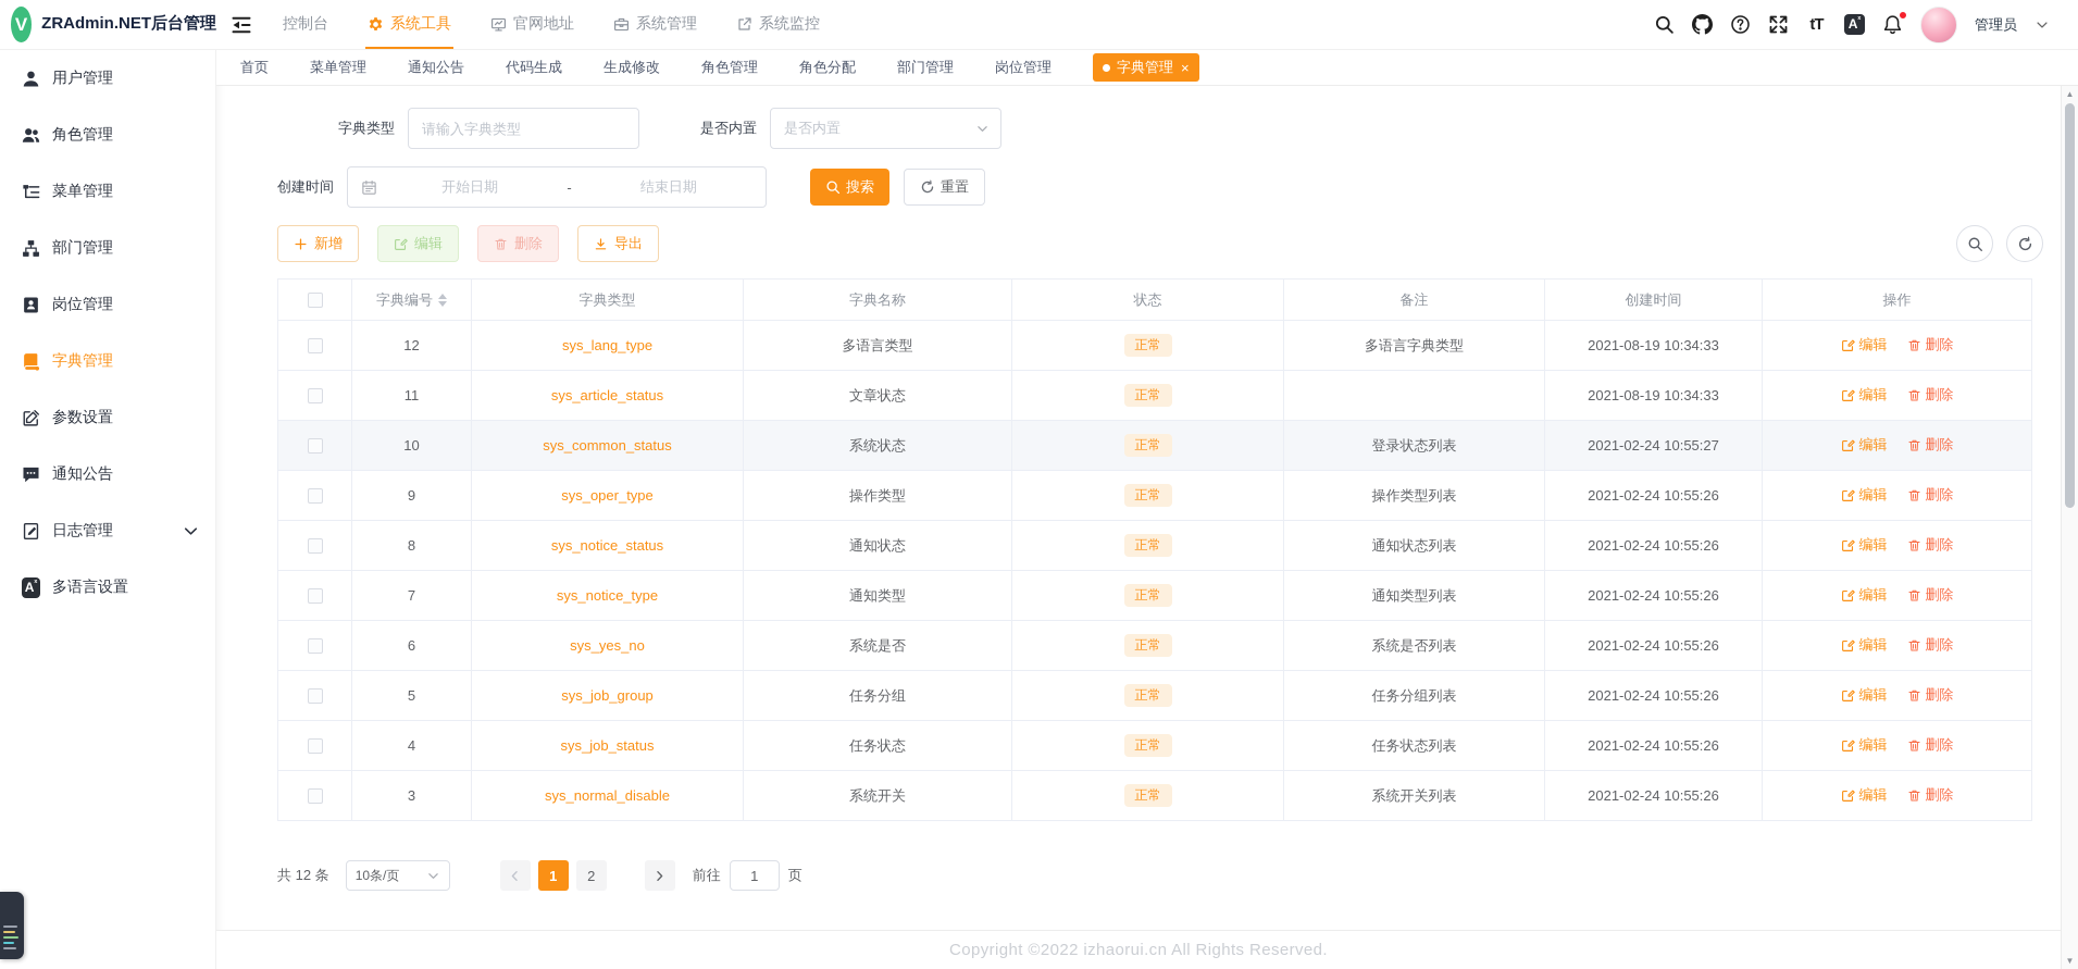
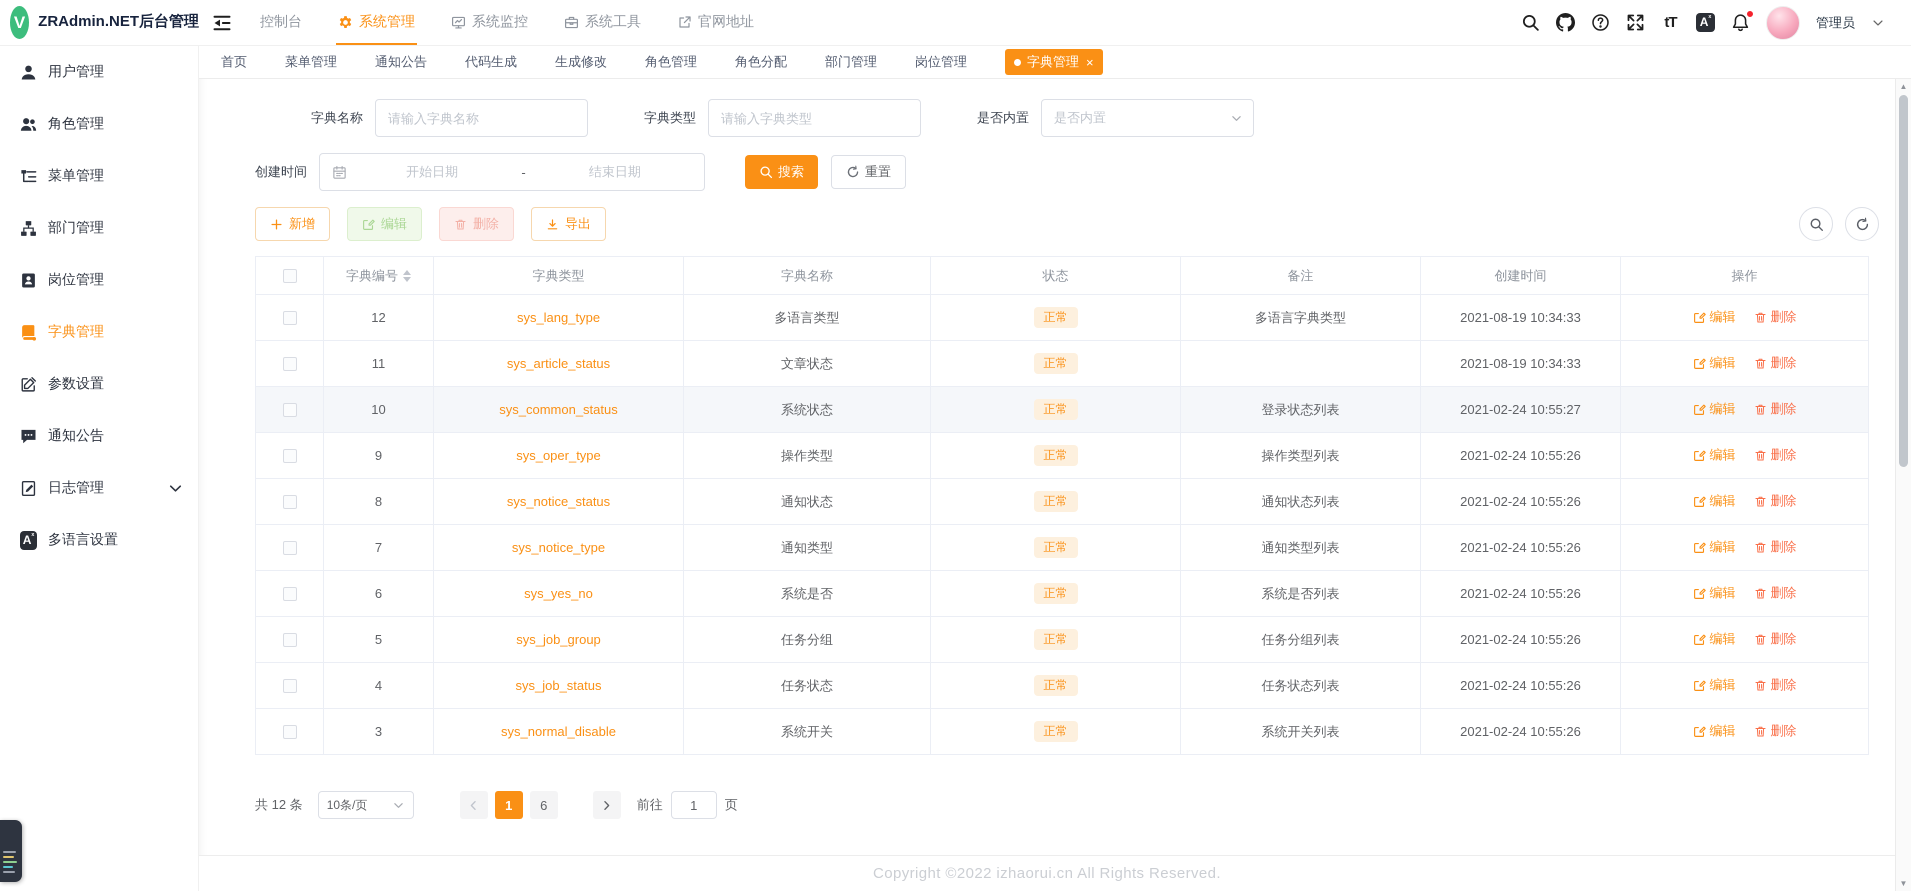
  V
  ZRAdmin.NET后台管理
  控制台
- 系统工具
+ 系统管理
- 官网地址
+ 系统监控
- 系统管理
+ 系统工具
- 系统监控
+ 官网地址
  tT
  A
  ˣ
  管理员
  用户管理
  角色管理
  菜单管理
  部门管理
  岗位管理
  字典管理
  参数设置
  通知公告
  日志管理
  A
  ˣ
  多语言设置
  首页
  菜单管理
  通知公告
  代码生成
  生成修改
  角色管理
  角色分配
  部门管理
  岗位管理
  字典管理
  ×
+ 字典名称
+ 请输入字典名称
  字典类型
  请输入字典类型
  是否内置
  是否内置
  创建时间
  开始日期
  -
  结束日期
  搜索
  重置
  新增
  编辑
  删除
  导出
  	字典编号	字典类型	字典名称	状态	备注	创建时间	操作
  	12	sys_lang_type	多语言类型	正常	多语言字典类型	2021-08-19 10:34:33	编辑 删除
  	11	sys_article_status	文章状态	正常		2021-08-19 10:34:33	编辑 删除
  	10	sys_common_status	系统状态	正常	登录状态列表	2021-02-24 10:55:27	编辑 删除
  	9	sys_oper_type	操作类型	正常	操作类型列表	2021-02-24 10:55:26	编辑 删除
  	8	sys_notice_status	通知状态	正常	通知状态列表	2021-02-24 10:55:26	编辑 删除
  	7	sys_notice_type	通知类型	正常	通知类型列表	2021-02-24 10:55:26	编辑 删除
  	6	sys_yes_no	系统是否	正常	系统是否列表	2021-02-24 10:55:26	编辑 删除
  	5	sys_job_group	任务分组	正常	任务分组列表	2021-02-24 10:55:26	编辑 删除
  	4	sys_job_status	任务状态	正常	任务状态列表	2021-02-24 10:55:26	编辑 删除
  	3	sys_normal_disable	系统开关	正常	系统开关列表	2021-02-24 10:55:26	编辑 删除
  共 12 条
  10条/页
  1
- 2
+ 6
  前往
  1
  页
  Copyright ©2022 izhaorui.cn All Rights Reserved.
  ▲
  ▼
